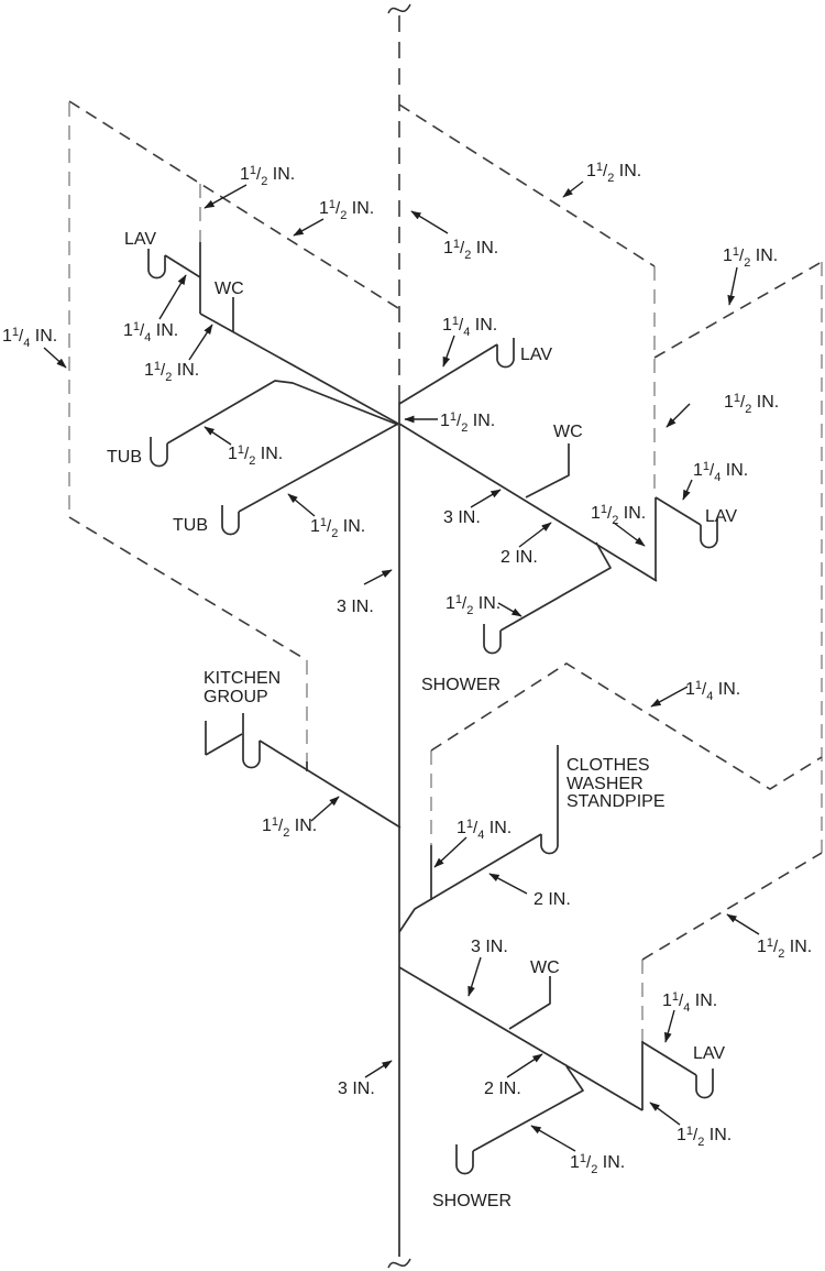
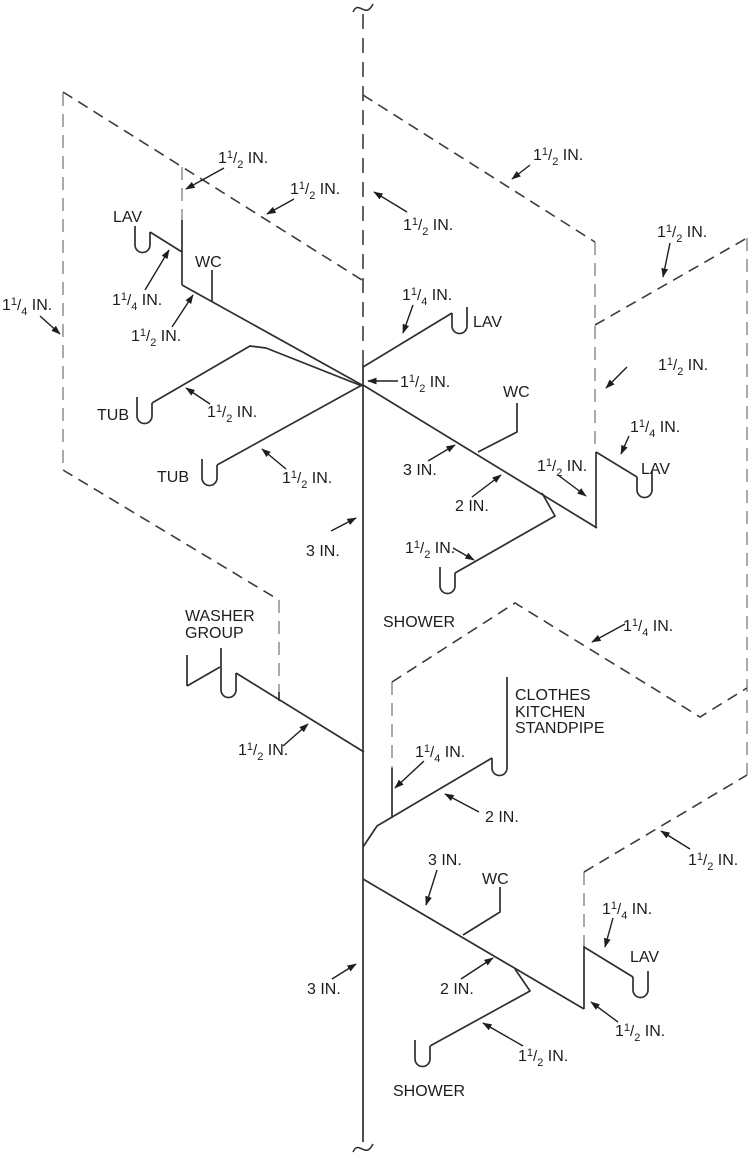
  11/2 IN.
  11/2 IN.
  11/4 IN.
  11/2 IN.
  11/2 IN.
  11/2 IN.
  11/2 IN.
  11/4 IN.
  LAV
  3 IN.
  WC
  2 IN.
  11/2 IN.
  11/4 IN.
  LAV
  11/2 IN.
  SHOWER
  3 IN.
  11/2 IN.
  11/2 IN.
  TUB
  TUB
  11/4 IN.
  11/2 IN.
  WC
  LAV
- KITCHEN
+ WASHER
  GROUP
  11/2 IN.
  11/4 IN.
  CLOTHES
- WASHER
+ KITCHEN
  STANDPIPE
  11/4 IN.
  2 IN.
  3 IN.
  3 IN.
  WC
  2 IN.
  11/2 IN.
  SHOWER
  11/4 IN.
  LAV
  11/2 IN.
  11/2 IN.
  11/2 IN.
